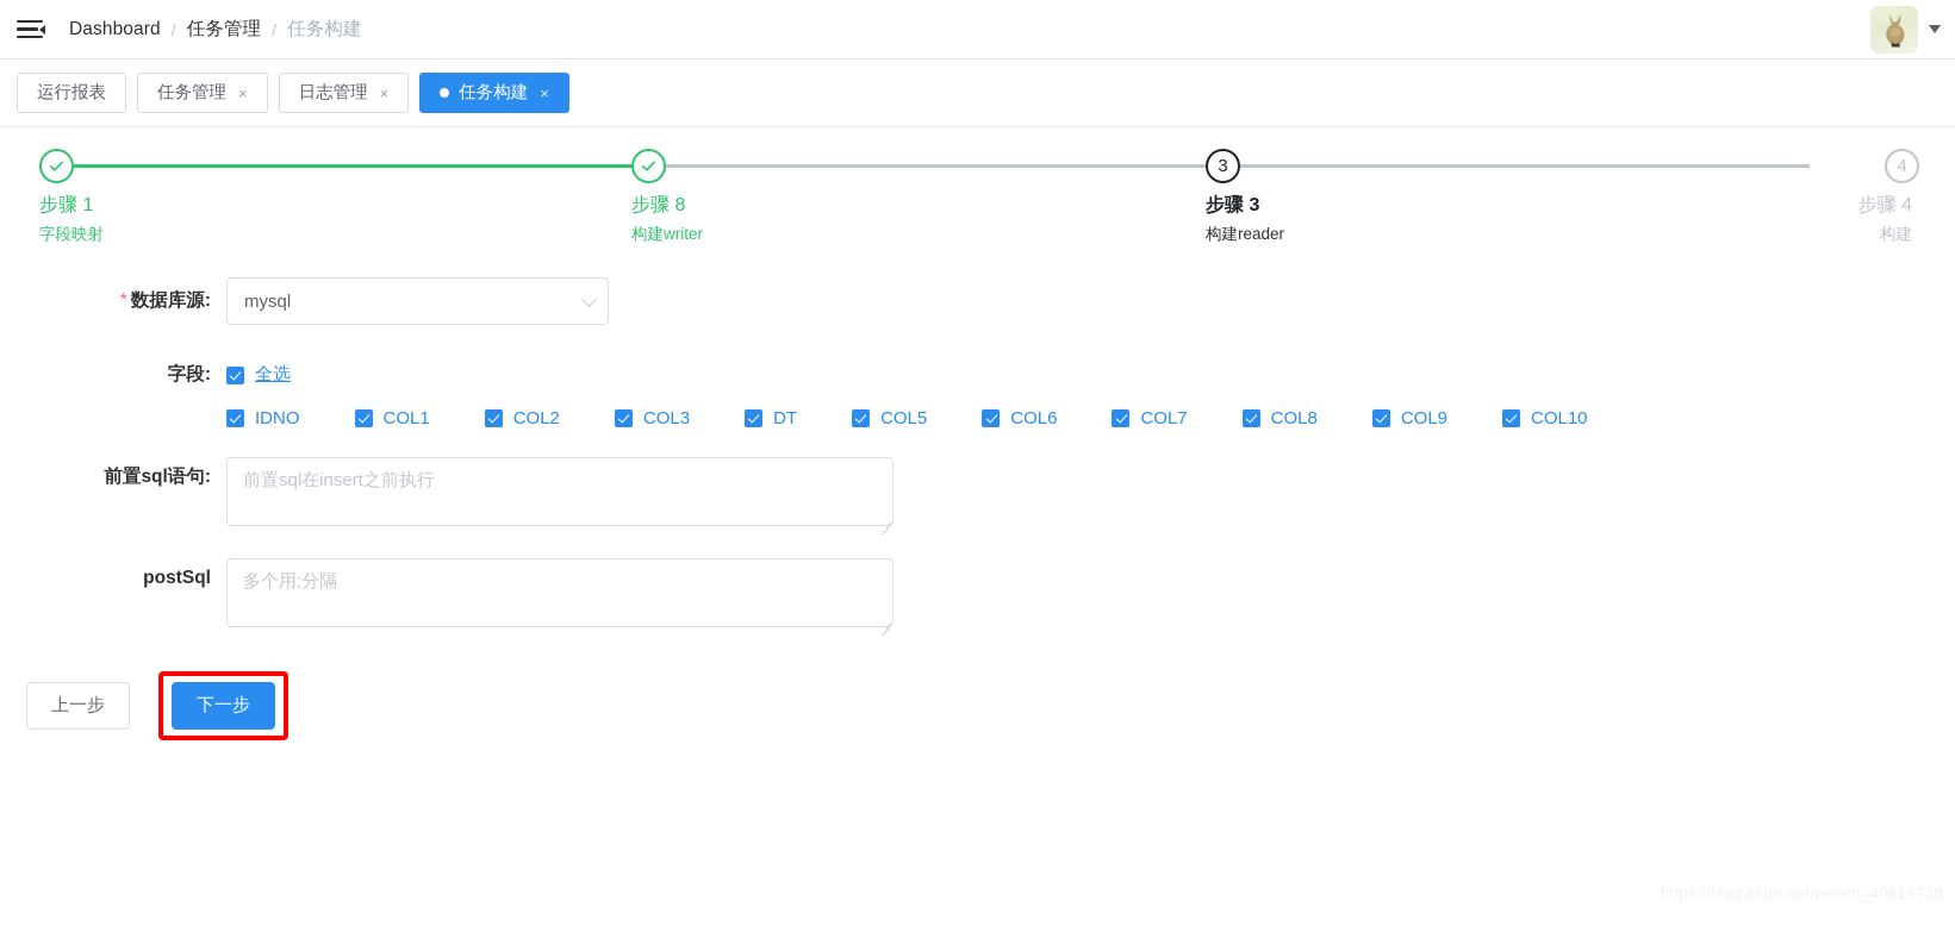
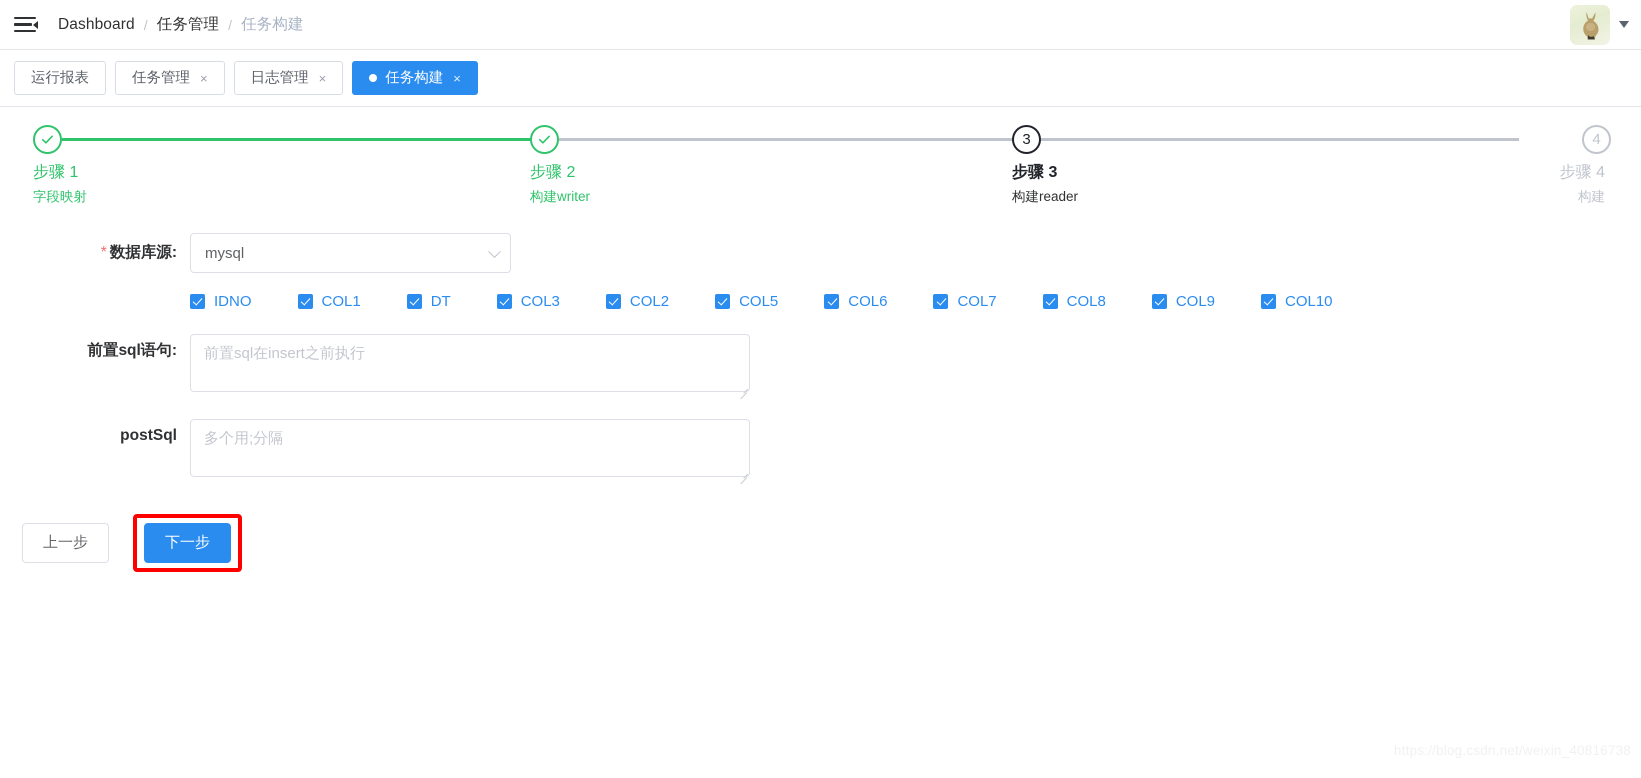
  Dashboard
  /
  任务管理
  /
  任务构建
  运行报表
  任务管理
  ×
  日志管理
  ×
  任务构建
  ×
  步骤 1
  字段映射
- 步骤 8
+ 步骤 2
  构建writer
  3
  步骤 3
  构建reader
  4
  步骤 4
  构建
  * 数据库源:
  mysql
- 字段:
- 全选
  IDNO
  COL1
- COL2
+ DT
  COL3
- DT
+ COL2
  COL5
  COL6
  COL7
  COL8
  COL9
  COL10
  前置sql语句:
  前置sql在insert之前执行
  postSql
  多个用;分隔
  上一步
  下一步
